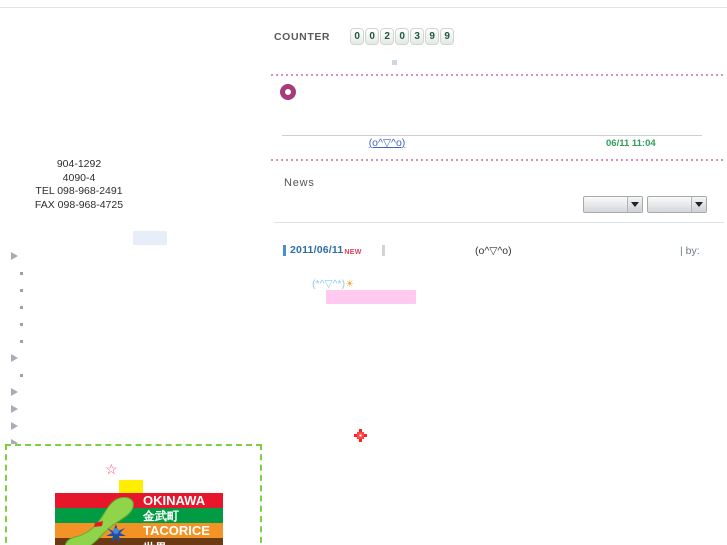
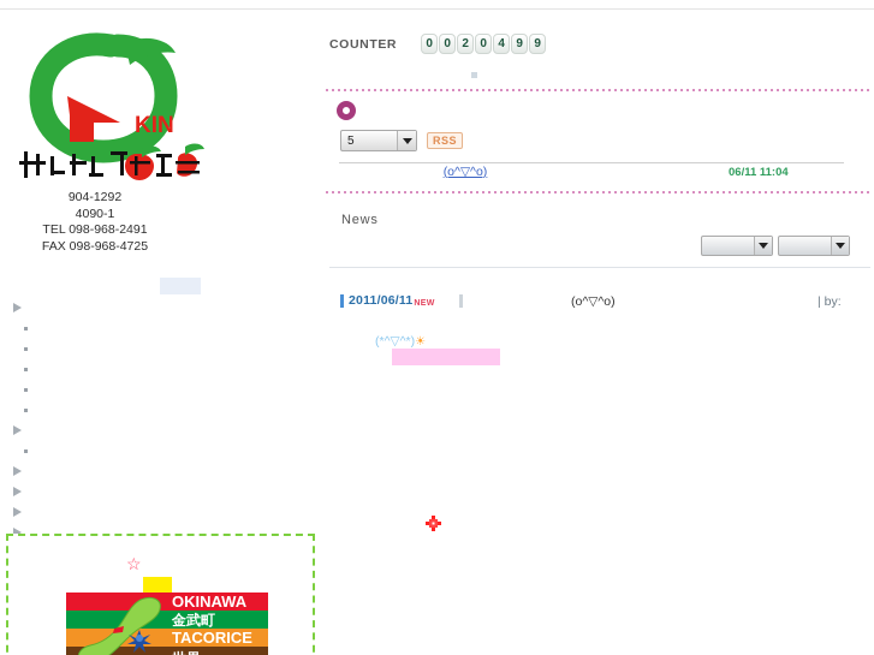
+ KIN
- 904-1292 4090-4 TEL 098-968-2491 FAX 098-968-4725
+ 904-1292 4090-1 TEL 098-968-2491 FAX 098-968-4725
  ☆
  OKINAWA
  金武町
  TACORICE
  COUNTER
  0
  0
  2
  0
- 3
+ 4
  9
  9
+ 5
+ RSS
  (o^▽^o)
  06/11 11:04
  News
  2011/06/11
  (o^▽^o)
  | by:
  (*^▽^*)☀
